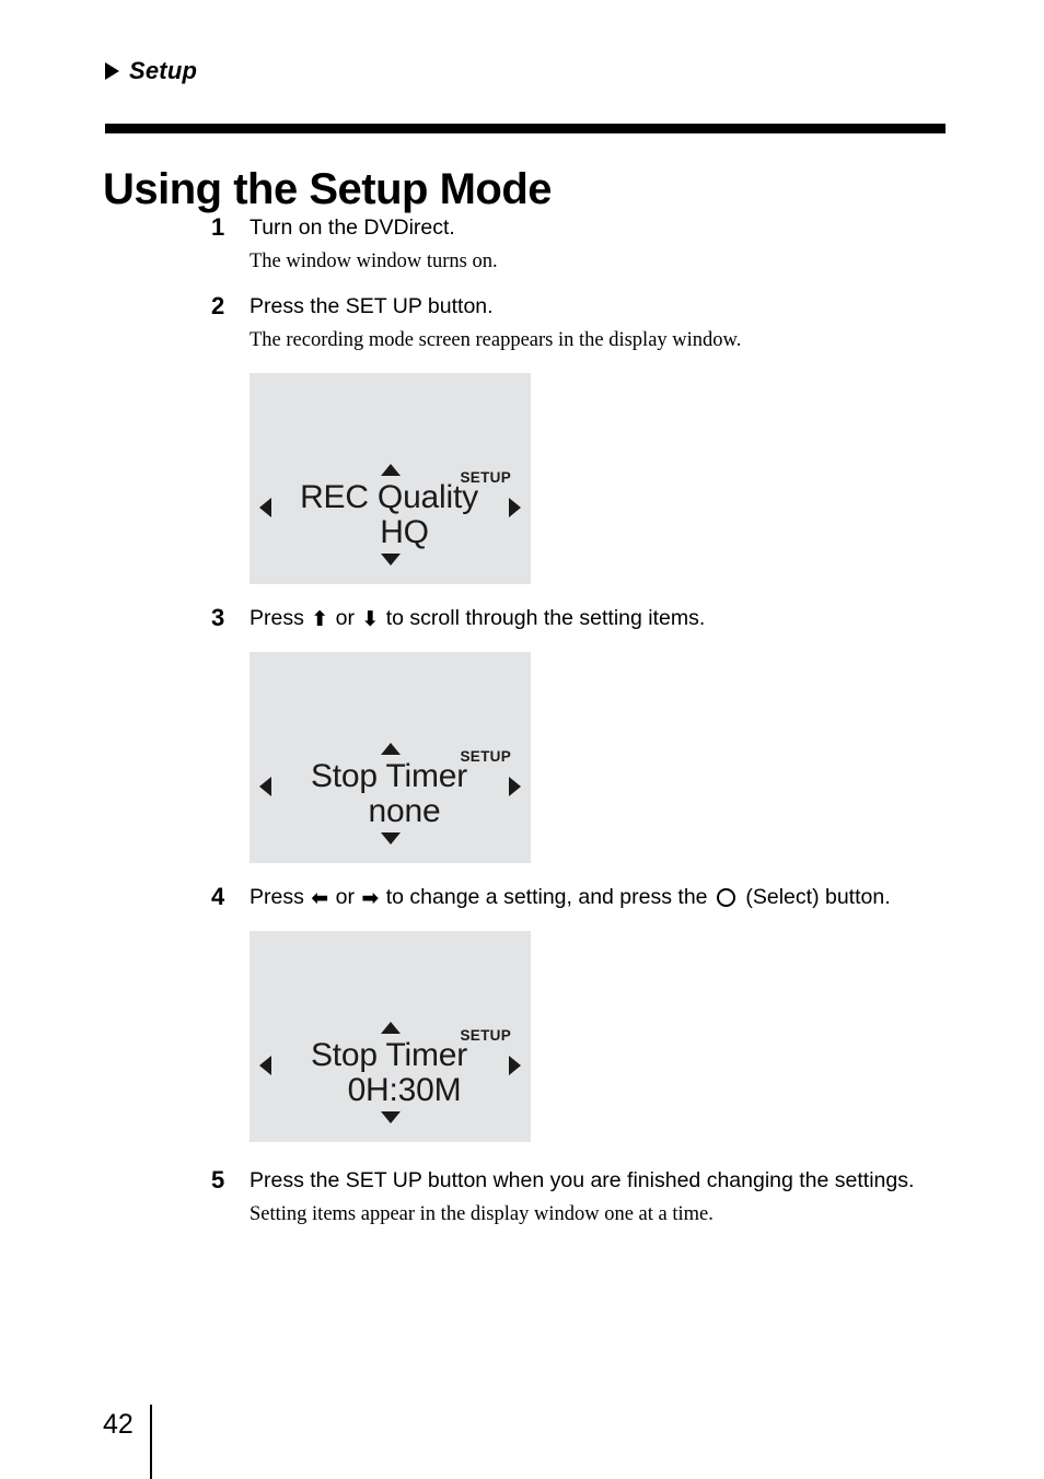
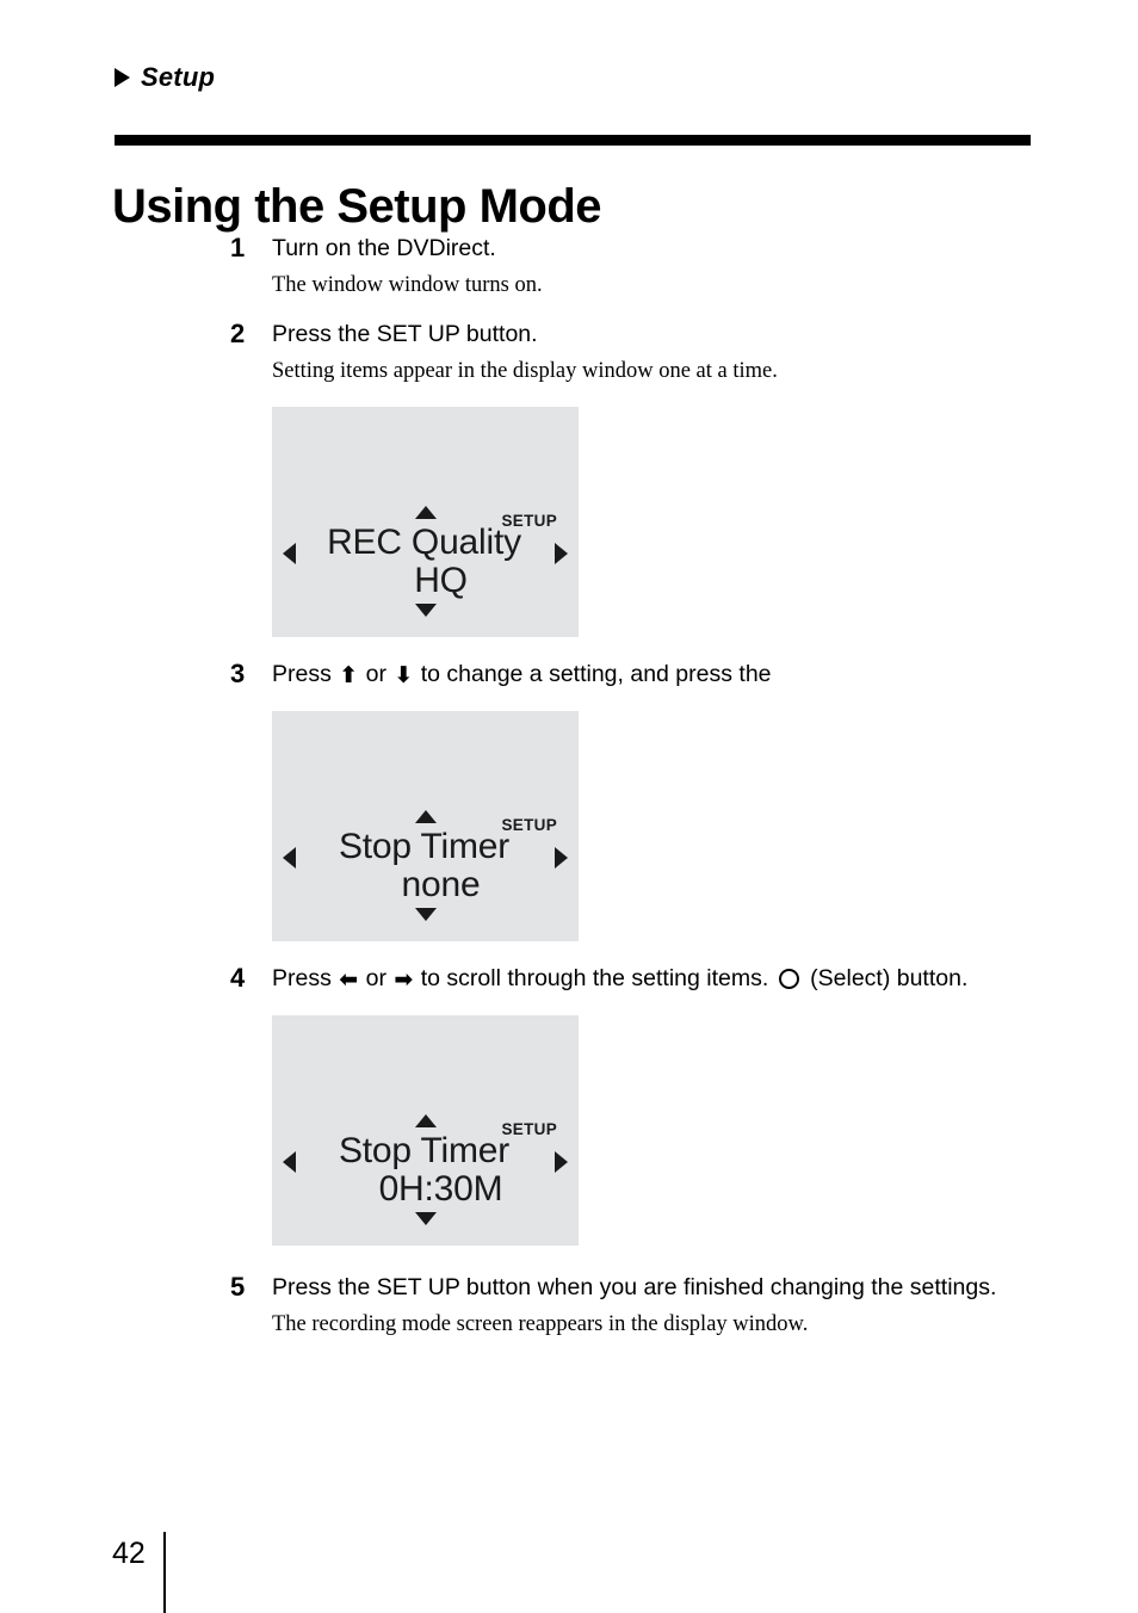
  Setup
  Using the Setup Mode
  1
  Turn on the DVDirect.
  The window window turns on.
  2
  Press the SET UP button.
- The recording mode screen reappears in the display window.
+ Setting items appear in the display window one at a time.
  SETUP
  REC Quality
  HQ
  3
- Press ⬆ or ⬇ to scroll through the setting items.
+ Press ⬆ or ⬇ to change a setting, and press the
  SETUP
  Stop Timer
  none
  4
- Press ⬅ or ➡ to change a setting, and press the (Select) button.
+ Press ⬅ or ➡ to scroll through the setting items. (Select) button.
  SETUP
  Stop Timer
  0H:30M
  5
  Press the SET UP button when you are finished changing the settings.
- Setting items appear in the display window one at a time.
+ The recording mode screen reappears in the display window.
  42
